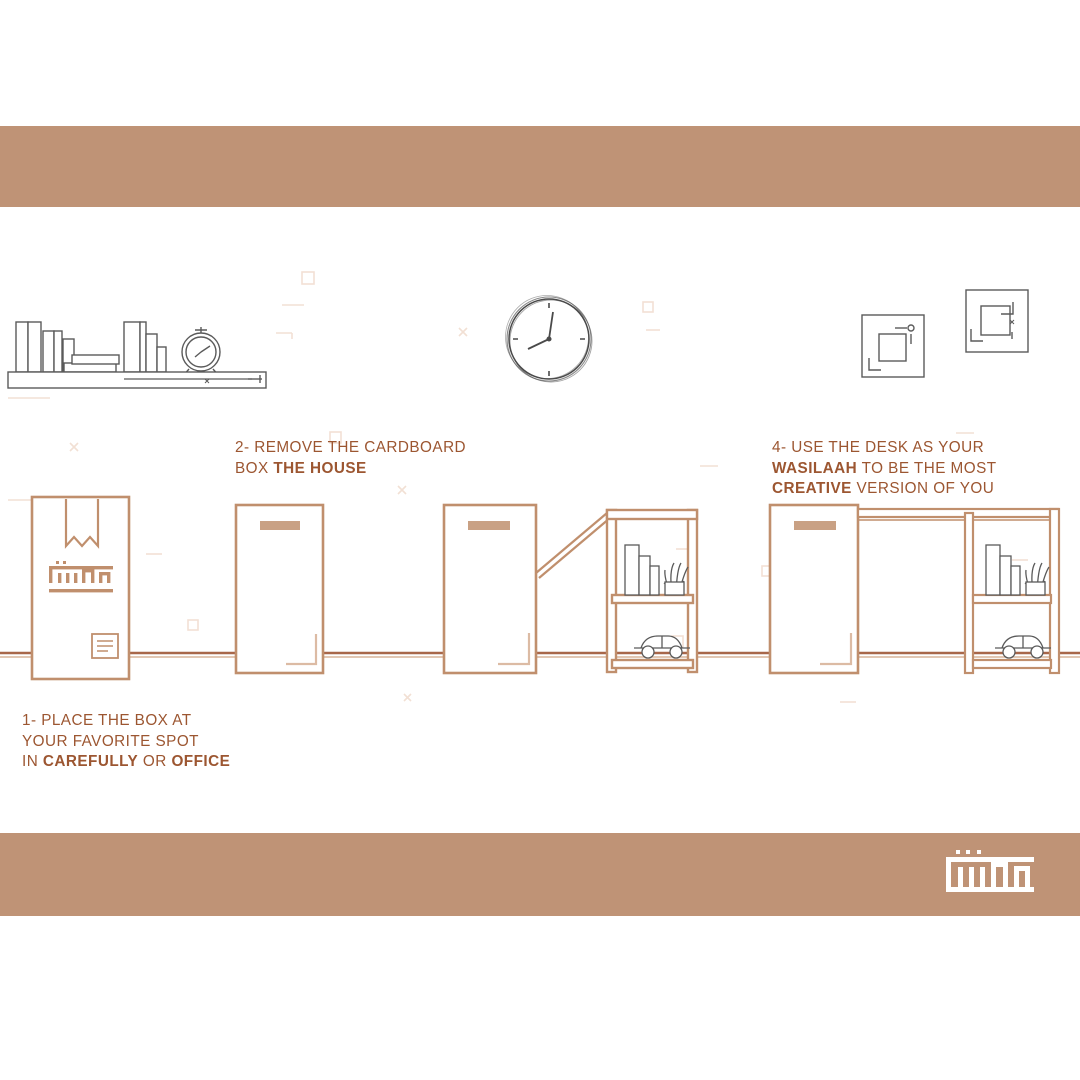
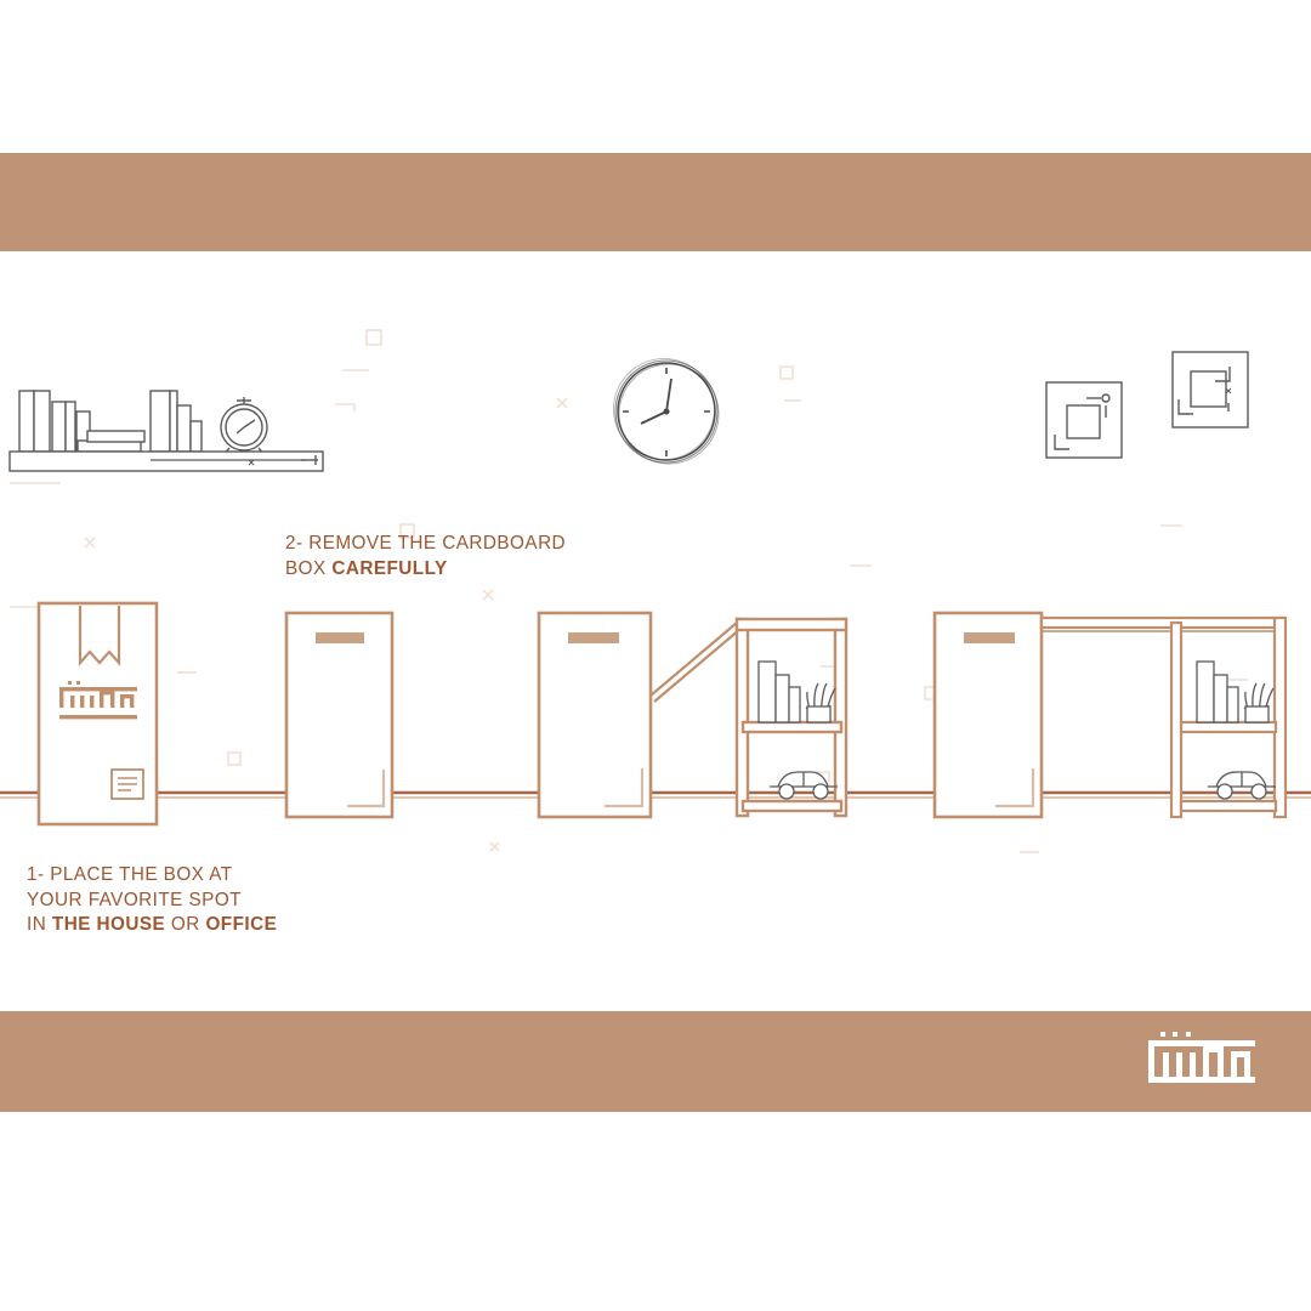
  1- PLACE THE BOX AT
  YOUR FAVORITE SPOT
- IN CAREFULLY OR OFFICE
+ IN THE HOUSE OR OFFICE
  2- REMOVE THE CARDBOARD
- BOX THE HOUSE
+ BOX CAREFULLY
- 4- USE THE DESK AS YOUR
- WASILAAH TO BE THE MOST
- CREATIVE VERSION OF YOU
